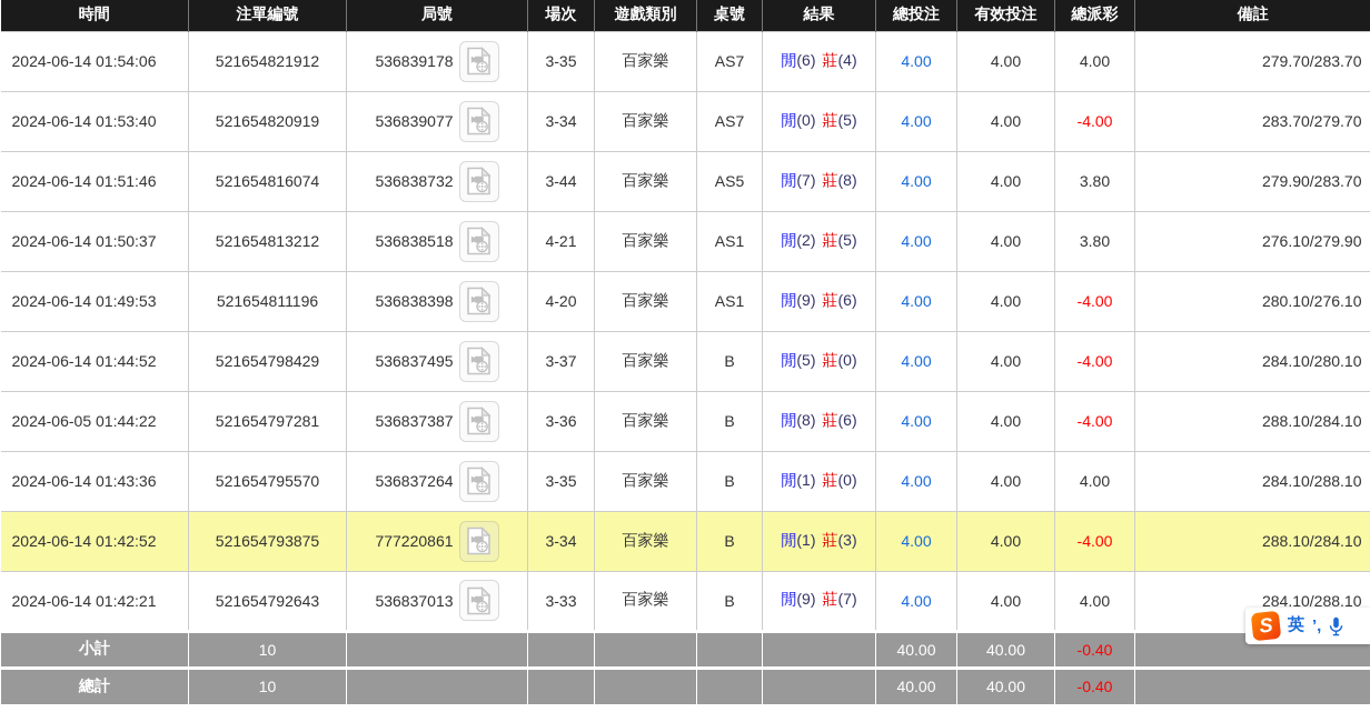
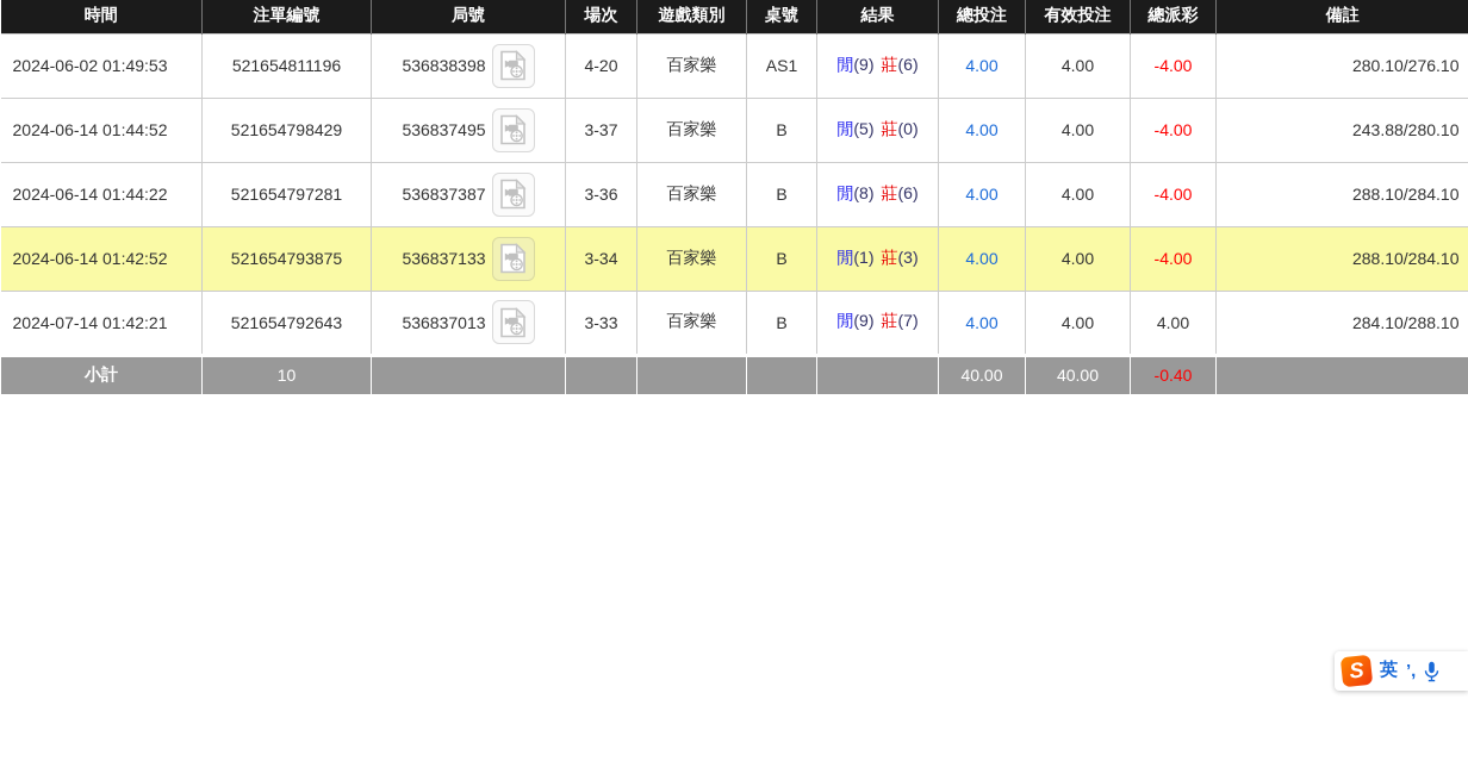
  時間	注單編號	局號	場次	遊戲類別	桌號	結果	總投注	有效投注	總派彩	備註
- 2024-06-14 01:54:06	521654821912	536839178	3-35	百家樂	AS7	閒 6 莊 4	4.00	4.00	4.00	279.70/283.70
- 2024-06-14 01:53:40	521654820919	536839077	3-34	百家樂	AS7	閒 0 莊 5	4.00	4.00	-4.00	283.70/279.70
- 2024-06-14 01:51:46	521654816074	536838732	3-44	百家樂	AS5	閒 7 莊 8	4.00	4.00	3.80	279.90/283.70
- 2024-06-14 01:50:37	521654813212	536838518	4-21	百家樂	AS1	閒 2 莊 5	4.00	4.00	3.80	276.10/279.90
- 2024-06-14 01:49:53	521654811196	536838398	4-20	百家樂	AS1	閒 9 莊 6	4.00	4.00	-4.00	280.10/276.10
+ 2024-06-02 01:49:53	521654811196	536838398	4-20	百家樂	AS1	閒 9 莊 6	4.00	4.00	-4.00	280.10/276.10
- 2024-06-14 01:44:52	521654798429	536837495	3-37	百家樂	B	閒 5 莊 0	4.00	4.00	-4.00	284.10/280.10
+ 2024-06-14 01:44:52	521654798429	536837495	3-37	百家樂	B	閒 5 莊 0	4.00	4.00	-4.00	243.88/280.10
- 2024-06-05 01:44:22	521654797281	536837387	3-36	百家樂	B	閒 8 莊 6	4.00	4.00	-4.00	288.10/284.10
+ 2024-06-14 01:44:22	521654797281	536837387	3-36	百家樂	B	閒 8 莊 6	4.00	4.00	-4.00	288.10/284.10
- 2024-06-14 01:43:36	521654795570	536837264	3-35	百家樂	B	閒 1 莊 0	4.00	4.00	4.00	284.10/288.10
- 2024-06-14 01:42:52	521654793875	777220861	3-34	百家樂	B	閒 1 莊 3	4.00	4.00	-4.00	288.10/284.10
+ 2024-06-14 01:42:52	521654793875	536837133	3-34	百家樂	B	閒 1 莊 3	4.00	4.00	-4.00	288.10/284.10
- 2024-06-14 01:42:21	521654792643	536837013	3-33	百家樂	B	閒 9 莊 7	4.00	4.00	4.00	284.10/288.10
+ 2024-07-14 01:42:21	521654792643	536837013	3-33	百家樂	B	閒 9 莊 7	4.00	4.00	4.00	284.10/288.10
  小計	10						40.00	40.00	-0.40
- 總計	10						40.00	40.00	-0.40
  英
  ’,
